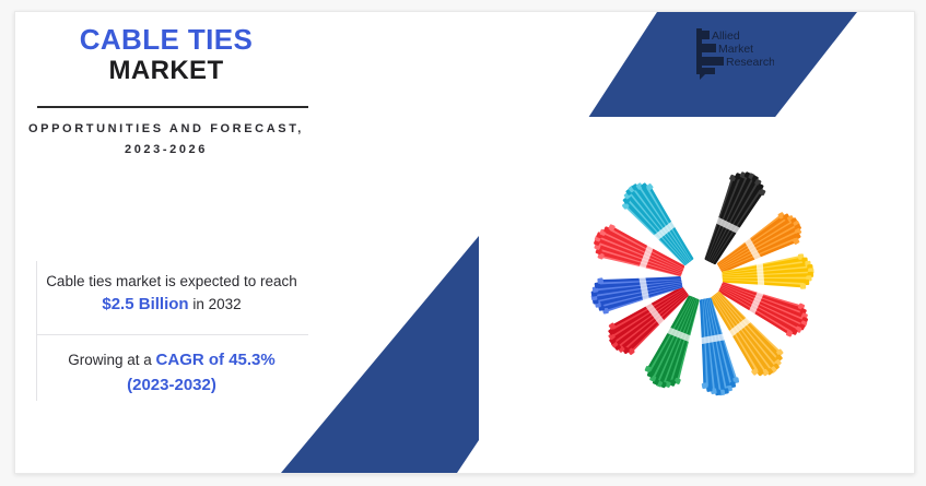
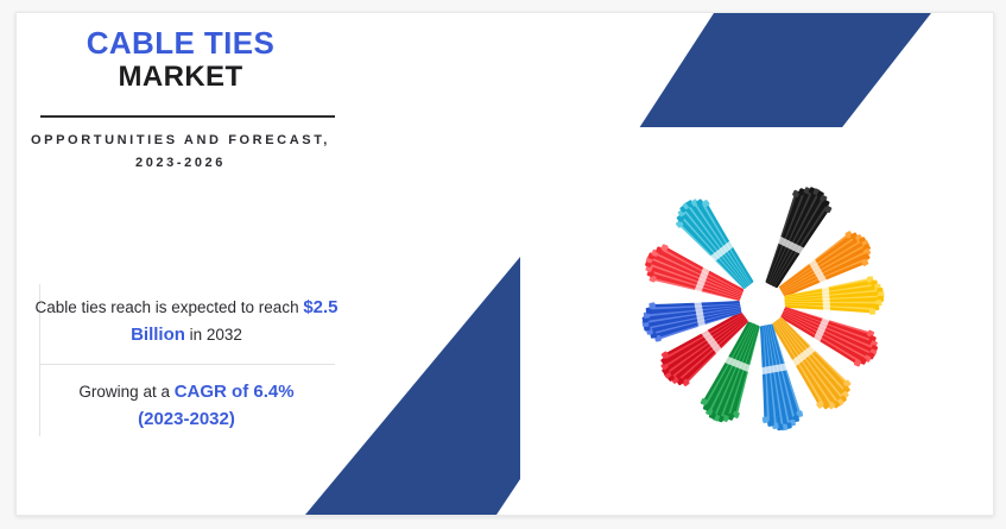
- Allied
- Market
- Research
  CABLE TIES
  MARKET
  OPPORTUNITIES AND FORECAST,
  2023-2026
- Cable ties market is expected to reach $2.5 Billion in 2032
+ Cable ties reach is expected to reach $2.5 Billion in 2032
- Growing at a CAGR of 45.3% (2023-2032)
+ Growing at a CAGR of 6.4% (2023-2032)
